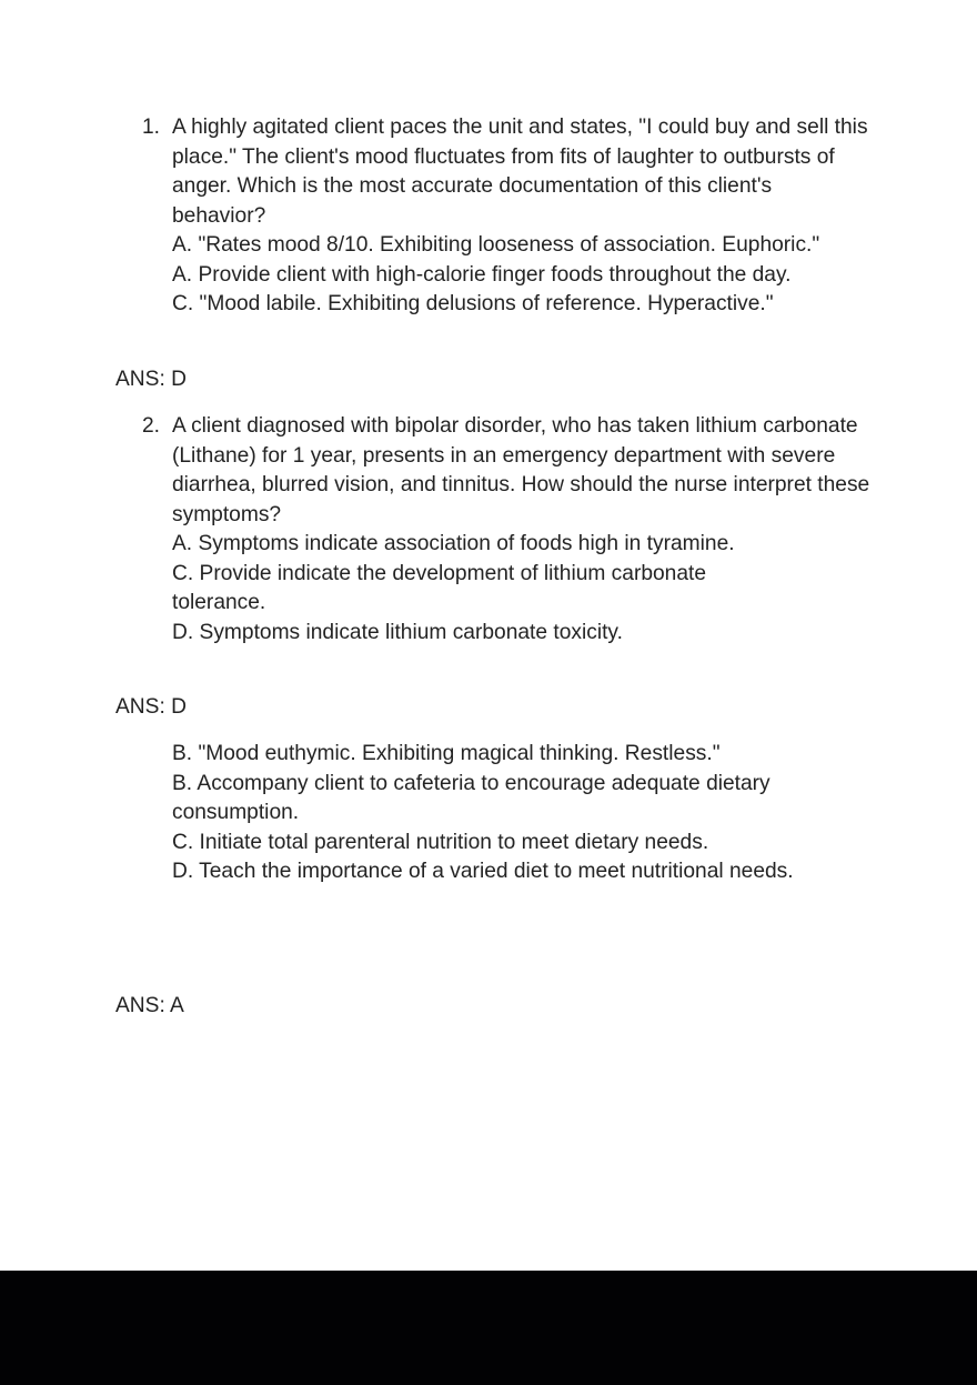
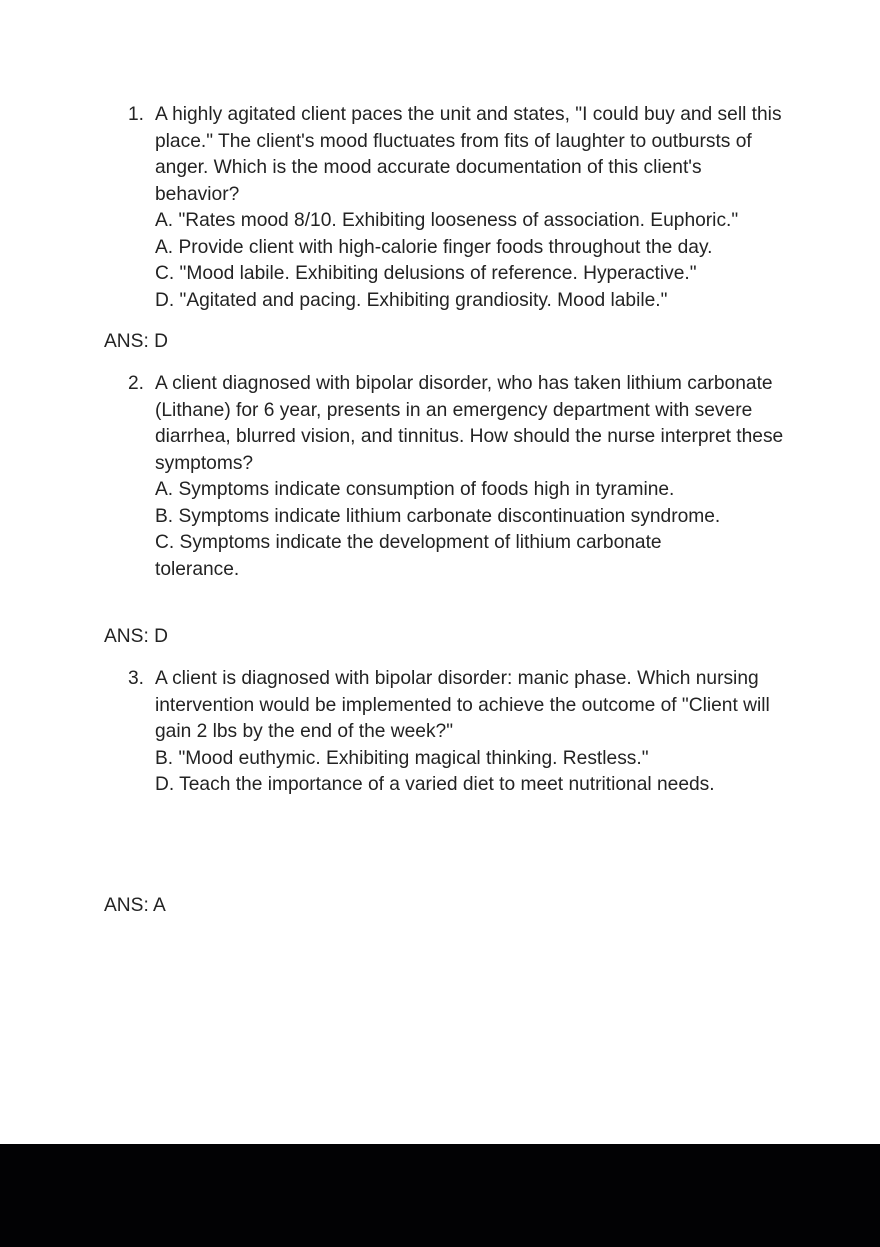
  1.
- A highly agitated client paces the unit and states, "I could buy and sell this place." The client's mood fluctuates from fits of laughter to outbursts of anger. Which is the most accurate documentation of this client's behavior?
+ A highly agitated client paces the unit and states, "I could buy and sell this place." The client's mood fluctuates from fits of laughter to outbursts of anger. Which is the mood accurate documentation of this client's behavior?
  A. "Rates mood 8/10. Exhibiting looseness of association. Euphoric."
  A. Provide client with high-calorie finger foods throughout the day.
  C. "Mood labile. Exhibiting delusions of reference. Hyperactive."
+ D. "Agitated and pacing. Exhibiting grandiosity. Mood labile."
  ANS: D
  2.
- A client diagnosed with bipolar disorder, who has taken lithium carbonate (Lithane) for 1 year, presents in an emergency department with severe diarrhea, blurred vision, and tinnitus. How should the nurse interpret these symptoms?
+ A client diagnosed with bipolar disorder, who has taken lithium carbonate (Lithane) for 6 year, presents in an emergency department with severe diarrhea, blurred vision, and tinnitus. How should the nurse interpret these symptoms?
- A. Symptoms indicate association of foods high in tyramine.
+ A. Symptoms indicate consumption of foods high in tyramine.
+ B. Symptoms indicate lithium carbonate discontinuation syndrome.
- C. Provide indicate the development of lithium carbonate tolerance.
+ C. Symptoms indicate the development of lithium carbonate tolerance.
- D. Symptoms indicate lithium carbonate toxicity.
  ANS: D
+ 3.
+ A client is diagnosed with bipolar disorder: manic phase. Which nursing intervention would be implemented to achieve the outcome of "Client will gain 2 lbs by the end of the week?"
  B. "Mood euthymic. Exhibiting magical thinking. Restless."
- B. Accompany client to cafeteria to encourage adequate dietary consumption.
- C. Initiate total parenteral nutrition to meet dietary needs.
  D. Teach the importance of a varied diet to meet nutritional needs.
  ANS: A
